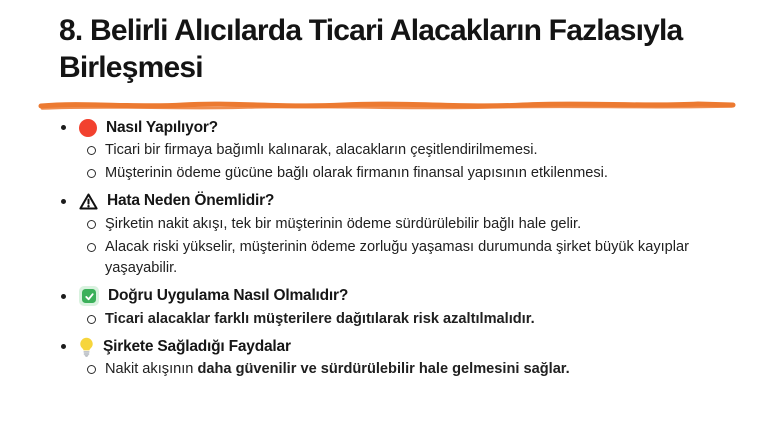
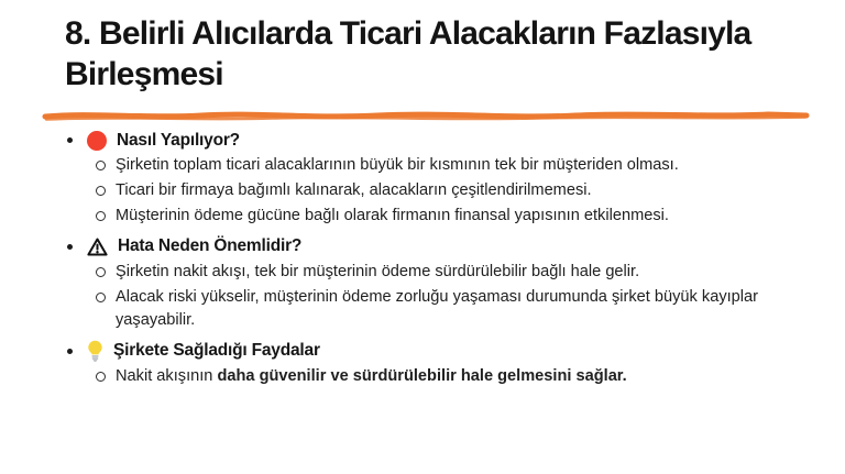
  8. Belirli Alıcılarda Ticari Alacakların Fazlasıyla Birleşmesi
  Nasıl Yapılıyor?
+ Şirketin toplam ticari alacaklarının büyük bir kısmının tek bir müşteriden olması.
  Ticari bir firmaya bağımlı kalınarak, alacakların çeşitlendirilmemesi.
  Müşterinin ödeme gücüne bağlı olarak firmanın finansal yapısının etkilenmesi.
  Hata Neden Önemlidir?
  Şirketin nakit akışı, tek bir müşterinin ödeme sürdürülebilir bağlı hale gelir.
  Alacak riski yükselir, müşterinin ödeme zorluğu yaşaması durumunda şirket büyük kayıplar yaşayabilir.
- Doğru Uygulama Nasıl Olmalıdır?
- Ticari alacaklar farklı müşterilere dağıtılarak risk azaltılmalıdır.
  Şirkete Sağladığı Faydalar
  Nakit akışının daha güvenilir ve sürdürülebilir hale gelmesini sağlar.
